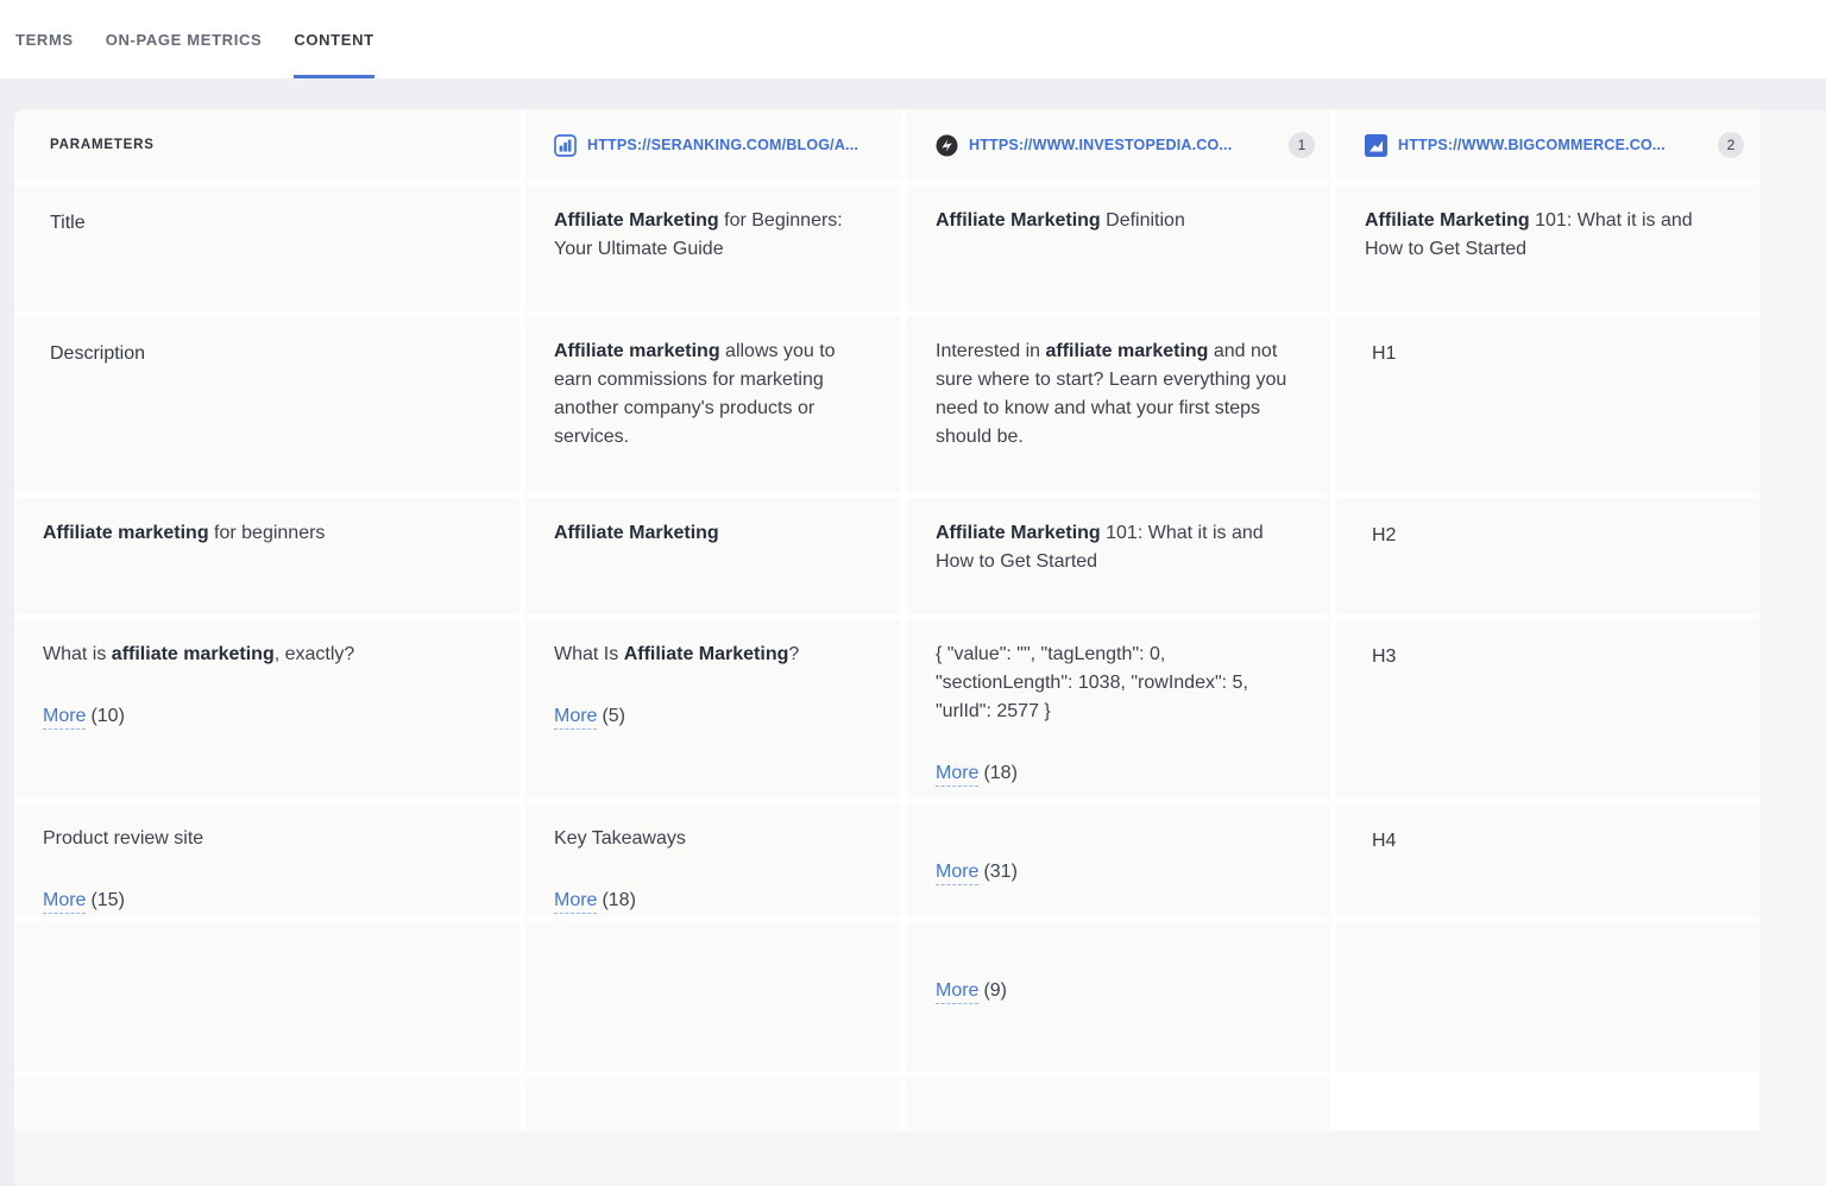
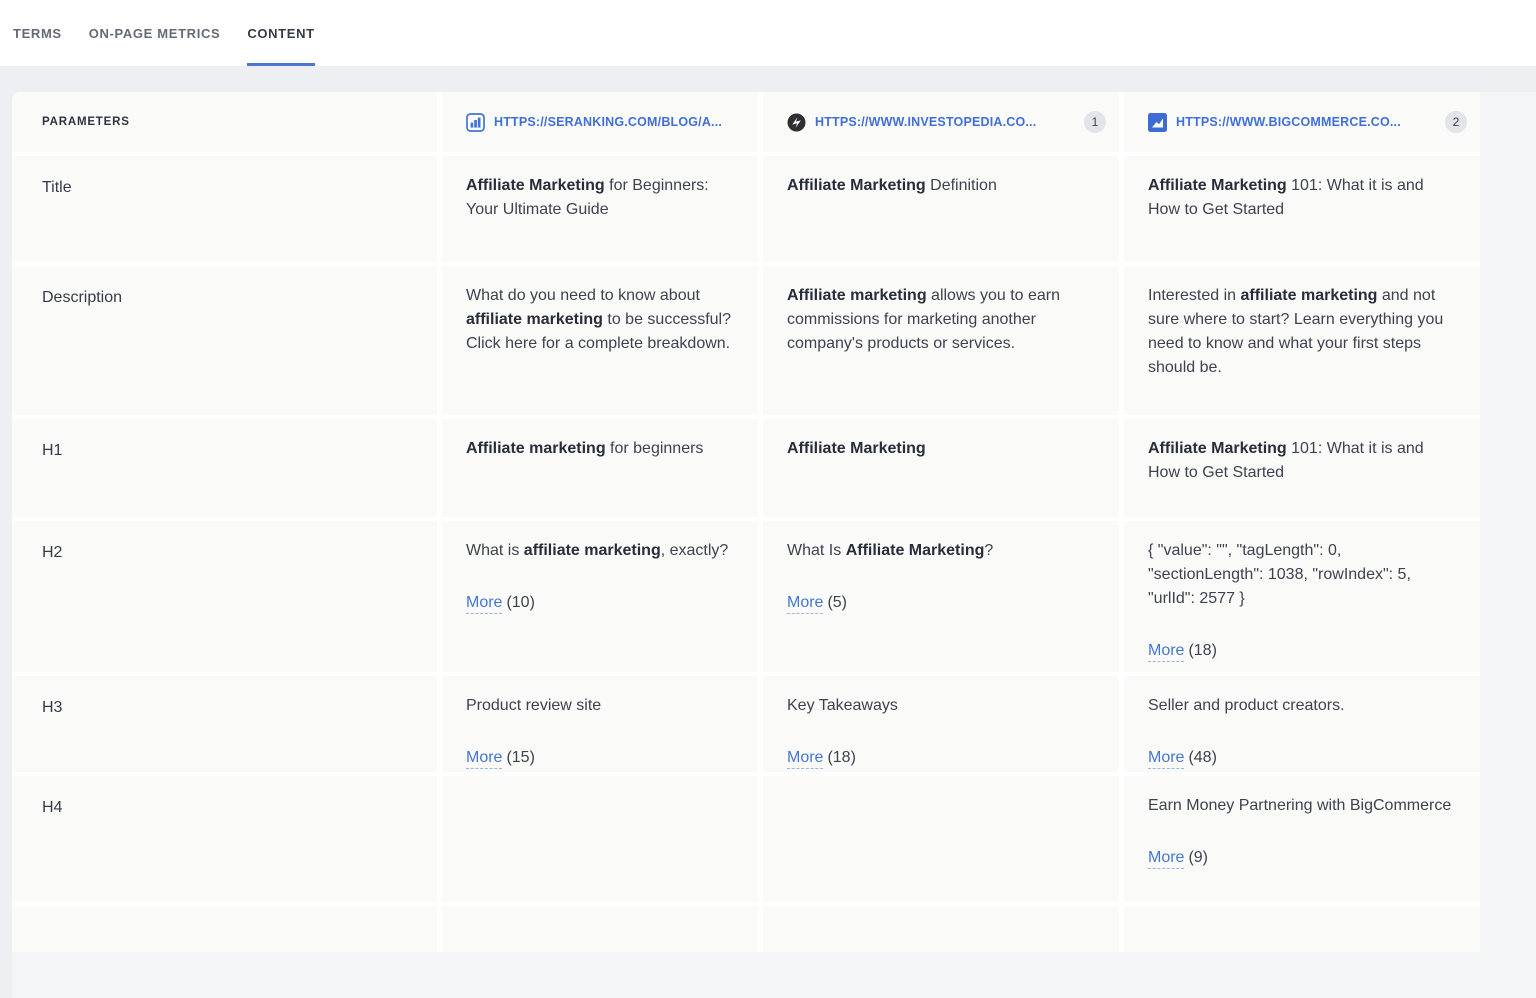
  TERMS
  ON-PAGE METRICS
  CONTENT
  PARAMETERS
  HTTPS://SERANKING.COM/BLOG/A...
  HTTPS://WWW.INVESTOPEDIA.CO...
  1
  HTTPS://WWW.BIGCOMMERCE.CO...
  2
  Title
  Affiliate Marketing for Beginners: Your Ultimate Guide
  Affiliate Marketing Definition
  Affiliate Marketing 101: What it is and How to Get Started
  Description
+ What do you need to know about affiliate marketing to be successful? Click here for a complete breakdown.
  Affiliate marketing allows you to earn commissions for marketing another company's products or services.
  Interested in affiliate marketing and not sure where to start? Learn everything you need to know and what your first steps should be.
  H1
  Affiliate marketing for beginners
  Affiliate Marketing
  Affiliate Marketing 101: What it is and How to Get Started
  H2
  What is affiliate marketing, exactly?
  More (10)
  What Is Affiliate Marketing?
  More (5)
  { "value": "", "tagLength": 0, "sectionLength": 1038, "rowIndex": 5, "urlId": 2577 }
  More (18)
  H3
  Product review site
  More (15)
  Key Takeaways
  More (18)
+ Seller and product creators.
- More (31)
+ More (48)
  H4
+ Earn Money Partnering with BigCommerce
  More (9)
